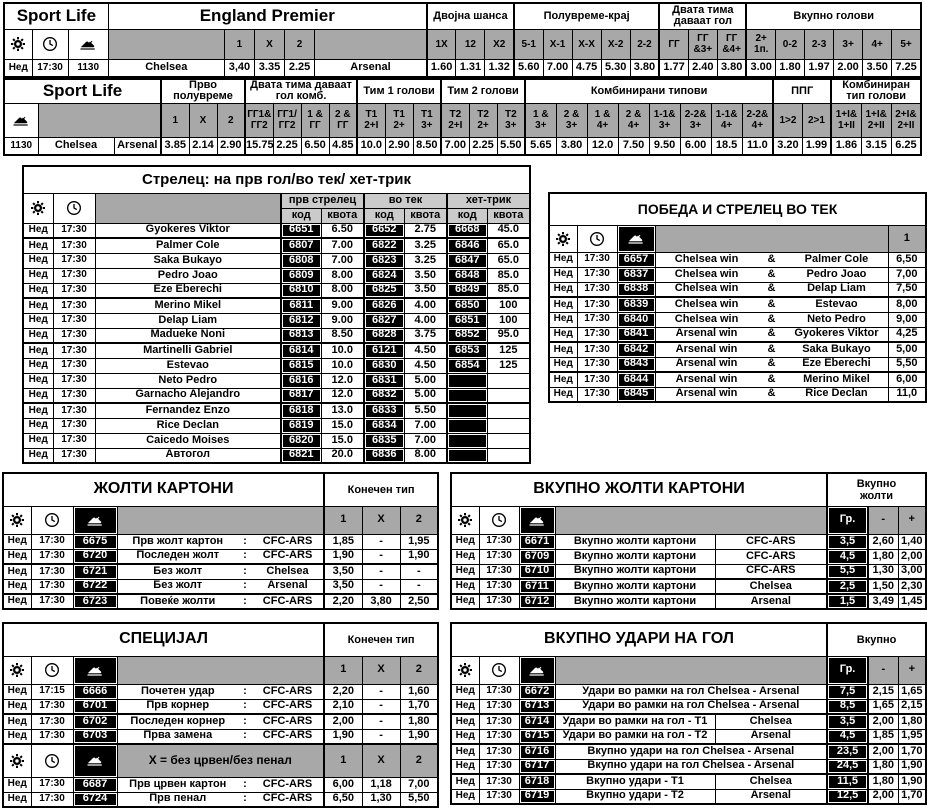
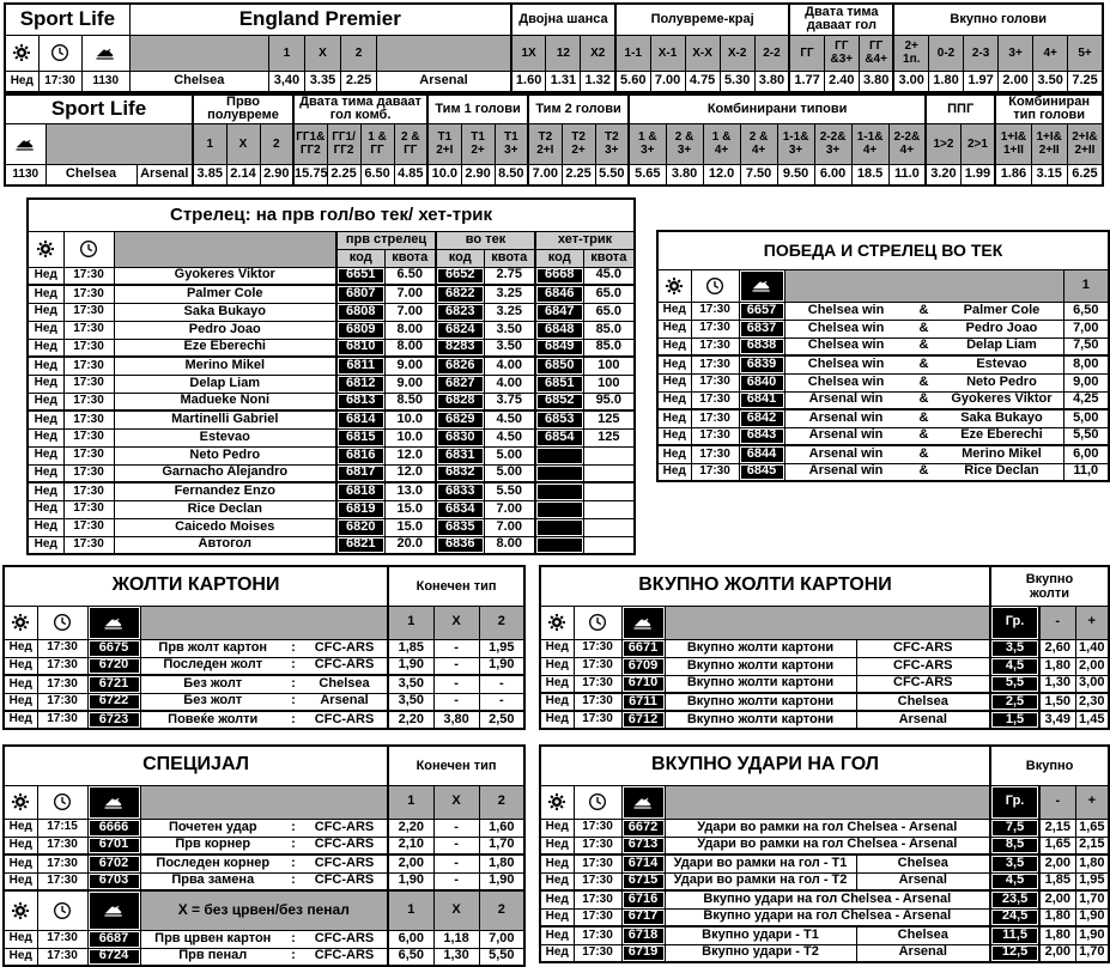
  Sport Life	England Premier	Двојна шанса	Полувреме-крај	Двата тима даваат гол	Вкупно голови
- 				1	X	2		1X	12	X2	5-1	X-1	X-X	X-2	2-2	ГГ	ГГ &3+	ГГ &4+	2+ 1п.	0-2	2-3	3+	4+	5+
+ 				1	X	2		1X	12	X2	1-1	X-1	X-X	X-2	2-2	ГГ	ГГ &3+	ГГ &4+	2+ 1п.	0-2	2-3	3+	4+	5+
  Нед	17:30	1130	Chelsea	3,40	3.35	2.25	Arsenal	1.60	1.31	1.32	5.60	7.00	4.75	5.30	3.80	1.77	2.40	3.80	3.00	1.80	1.97	2.00	3.50	7.25
  Sport Life	Прво полувреме	Двата тима даваат гол комб.	Тим 1 голови	Тим 2 голови	Комбинирани типови	ППГ	Комбиниран тип голови
  		1	X	2	ГГ1& ГГ2	ГГ1/ ГГ2	1 & ГГ	2 & ГГ	Т1 2+І	Т1 2+	Т1 3+	Т2 2+І	Т2 2+	Т2 3+	1 & 3+	2 & 3+	1 & 4+	2 & 4+	1-1& 3+	2-2& 3+	1-1& 4+	2-2& 4+	1>2	2>1	1+І& 1+ІІ	1+І& 2+ІІ	2+І& 2+ІІ
  1130	Chelsea	Arsenal	3.85	2.14	2.90	15.75	2.25	6.50	4.85	10.0	2.90	8.50	7.00	2.25	5.50	5.65	3.80	12.0	7.50	9.50	6.00	18.5	11.0	3.20	1.99	1.86	3.15	6.25
  Стрелец: на прв гол/во тек/ хет-трик
  			прв стрелец	во тек	хет-трик
  код	квота	код	квота	код	квота
  Нед	17:30	Gyokeres Viktor	6651	6.50	6652	2.75	6668	45.0
  Нед	17:30	Palmer Cole	6807	7.00	6822	3.25	6846	65.0
  Нед	17:30	Saka Bukayo	6808	7.00	6823	3.25	6847	65.0
  Нед	17:30	Pedro Joao	6809	8.00	6824	3.50	6848	85.0
- Нед	17:30	Eze Eberechi	6810	8.00	6825	3.50	6849	85.0
+ Нед	17:30	Eze Eberechi	6810	8.00	8283	3.50	6849	85.0
  Нед	17:30	Merino Mikel	6811	9.00	6826	4.00	6850	100
  Нед	17:30	Delap Liam	6812	9.00	6827	4.00	6851	100
  Нед	17:30	Madueke Noni	6813	8.50	6828	3.75	6852	95.0
- Нед	17:30	Martinelli Gabriel	6814	10.0	6121	4.50	6853	125
+ Нед	17:30	Martinelli Gabriel	6814	10.0	6829	4.50	6853	125
  Нед	17:30	Estevao	6815	10.0	6830	4.50	6854	125
  Нед	17:30	Neto Pedro	6816	12.0	6831	5.00
  Нед	17:30	Garnacho Alejandro	6817	12.0	6832	5.00
  Нед	17:30	Fernandez Enzo	6818	13.0	6833	5.50
  Нед	17:30	Rice Declan	6819	15.0	6834	7.00
  Нед	17:30	Caicedo Moises	6820	15.0	6835	7.00
  Нед	17:30	Автогол	6821	20.0	6836	8.00
  ПОБЕДА И СТРЕЛЕЦ ВО ТЕК
  				1
  Нед	17:30	6657	Chelsea win & Palmer Cole	6,50
  Нед	17:30	6837	Chelsea win & Pedro Joao	7,00
  Нед	17:30	6838	Chelsea win & Delap Liam	7,50
  Нед	17:30	6839	Chelsea win & Estevao	8,00
  Нед	17:30	6840	Chelsea win & Neto Pedro	9,00
  Нед	17:30	6841	Arsenal win & Gyokeres Viktor	4,25
  Нед	17:30	6842	Arsenal win & Saka Bukayo	5,00
  Нед	17:30	6843	Arsenal win & Eze Eberechi	5,50
  Нед	17:30	6844	Arsenal win & Merino Mikel	6,00
  Нед	17:30	6845	Arsenal win & Rice Declan	11,0
  ЖОЛТИ КАРТОНИ	Конечен тип
  				1	X	2
  Нед	17:30	6675	Прв жолт картон	:	CFC-ARS	1,85	-	1,95
  Нед	17:30	6720	Последен жолт	:	CFC-ARS	1,90	-	1,90
  Нед	17:30	6721	Без жолт	:	Chelsea	3,50	-	-
  Нед	17:30	6722	Без жолт	:	Arsenal	3,50	-	-
  Нед	17:30	6723	Повеќе жолти	:	CFC-ARS	2,20	3,80	2,50
  ВКУПНО ЖОЛТИ КАРТОНИ	Вкупно жолти
  				Гр.	-	+
  Нед	17:30	6671	Вкупно жолти картони	CFC-ARS	3,5	2,60	1,40
  Нед	17:30	6709	Вкупно жолти картони	CFC-ARS	4,5	1,80	2,00
  Нед	17:30	6710	Вкупно жолти картони	CFC-ARS	5,5	1,30	3,00
  Нед	17:30	6711	Вкупно жолти картони	Chelsea	2,5	1,50	2,30
  Нед	17:30	6712	Вкупно жолти картони	Arsenal	1,5	3,49	1,45
  СПЕЦИЈАЛ	Конечен тип
  				1	X	2
  Нед	17:15	6666	Почетен удар	:	CFC-ARS	2,20	-	1,60
  Нед	17:30	6701	Прв корнер	:	CFC-ARS	2,10	-	1,70
  Нед	17:30	6702	Последен корнер	:	CFC-ARS	2,00	-	1,80
  Нед	17:30	6703	Прва замена	:	CFC-ARS	1,90	-	1,90
  			X = без црвен/без пенал	1	X	2
  Нед	17:30	6687	Прв црвен картон	:	CFC-ARS	6,00	1,18	7,00
  Нед	17:30	6724	Прв пенал	:	CFC-ARS	6,50	1,30	5,50
  ВКУПНО УДАРИ НА ГОЛ	Вкупно
  				Гр.	-	+
  Нед	17:30	6672	Удари во рамки на гол Chelsea - Arsenal	7,5	2,15	1,65
  Нед	17:30	6713	Удари во рамки на гол Chelsea - Arsenal	8,5	1,65	2,15
  Нед	17:30	6714	Удари во рамки на гол - Т1	Chelsea	3,5	2,00	1,80
  Нед	17:30	6715	Удари во рамки на гол - Т2	Arsenal	4,5	1,85	1,95
  Нед	17:30	6716	Вкупно удари на гол Chelsea - Arsenal	23,5	2,00	1,70
  Нед	17:30	6717	Вкупно удари на гол Chelsea - Arsenal	24,5	1,80	1,90
  Нед	17:30	6718	Вкупно удари - Т1	Chelsea	11,5	1,80	1,90
  Нед	17:30	6719	Вкупно удари - Т2	Arsenal	12,5	2,00	1,70
